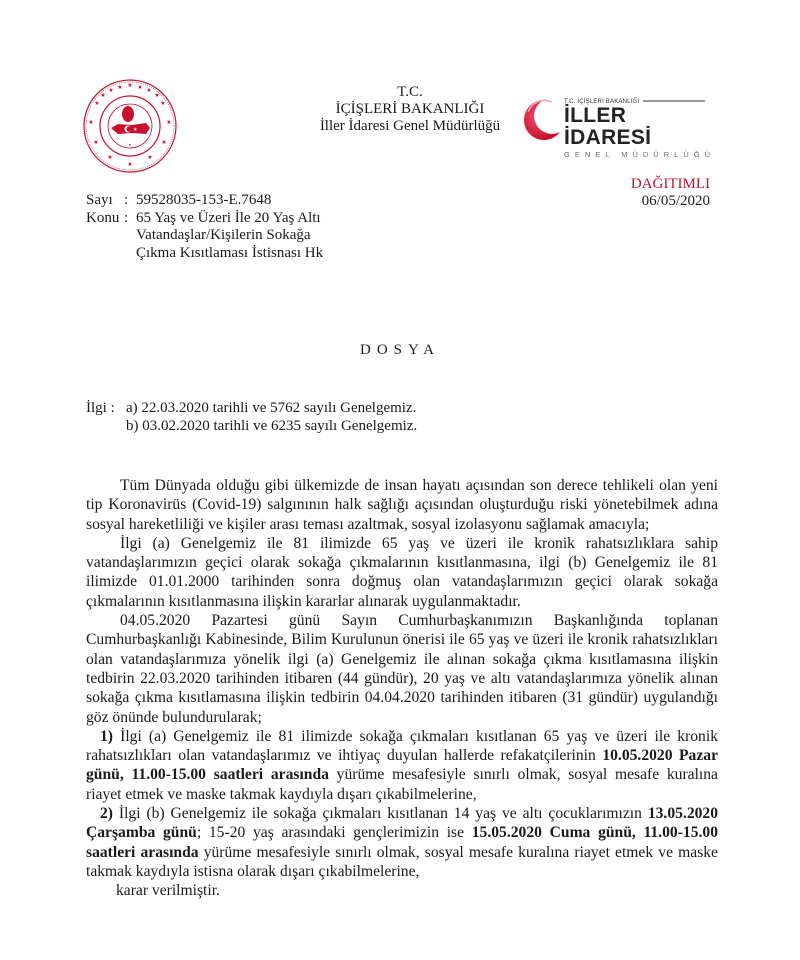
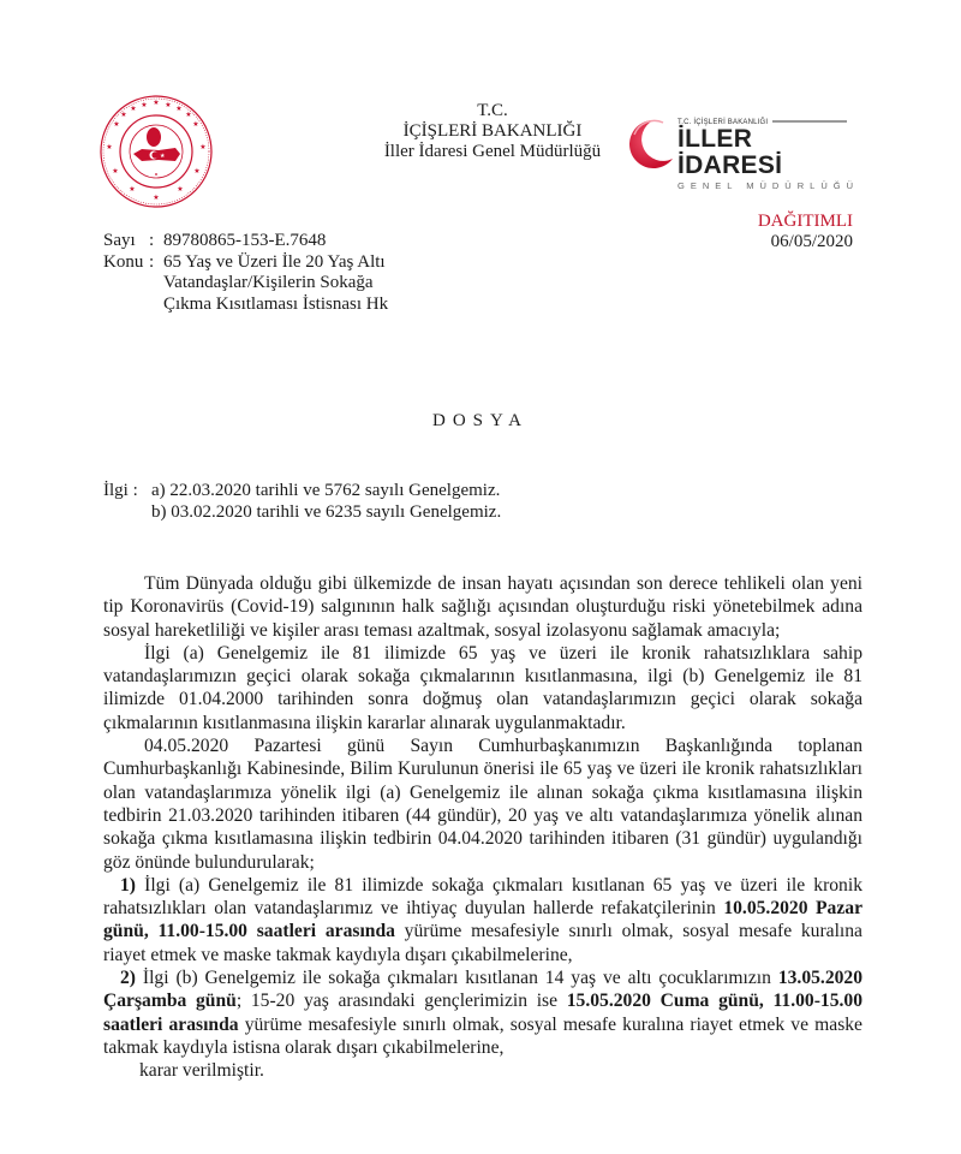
  T.C.
  İÇİŞLERİ BAKANLIĞI
  İller İdaresi Genel Müdürlüğü
  İLLER İDARESİ
  GENEL MÜDÜRLÜĞÜ
  DAĞITIMLI
  06/05/2020
  Sayı
  :
- 59528035-153-E.7648
+ 89780865-153-E.7648
  Konu
  :
  65 Yaş ve Üzeri İle 20 Yaş Altı
  Vatandaşlar/Kişilerin Sokağa
  Çıkma Kısıtlaması İstisnası Hk
  DOSYA
  İlgi :
  a) 22.03.2020 tarihli ve 5762 sayılı Genelgemiz.
  b) 03.02.2020 tarihli ve 6235 sayılı Genelgemiz.
  Tüm Dünyada olduğu gibi ülkemizde de insan hayatı açısından son derece tehlikeli olan yeni tip Koronavirüs (Covid-19) salgınının halk sağlığı açısından oluşturduğu riski yönetebilmek adına sosyal hareketliliği ve kişiler arası teması azaltmak, sosyal izolasyonu sağlamak amacıyla;
- İlgi (a) Genelgemiz ile 81 ilimizde 65 yaş ve üzeri ile kronik rahatsızlıklara sahip vatandaşlarımızın geçici olarak sokağa çıkmalarının kısıtlanmasına, ilgi (b) Genelgemiz ile 81 ilimizde 01.01.2000 tarihinden sonra doğmuş olan vatandaşlarımızın geçici olarak sokağa çıkmalarının kısıtlanmasına ilişkin kararlar alınarak uygulanmaktadır.
+ İlgi (a) Genelgemiz ile 81 ilimizde 65 yaş ve üzeri ile kronik rahatsızlıklara sahip vatandaşlarımızın geçici olarak sokağa çıkmalarının kısıtlanmasına, ilgi (b) Genelgemiz ile 81 ilimizde 01.04.2000 tarihinden sonra doğmuş olan vatandaşlarımızın geçici olarak sokağa çıkmalarının kısıtlanmasına ilişkin kararlar alınarak uygulanmaktadır.
- 04.05.2020 Pazartesi günü Sayın Cumhurbaşkanımızın Başkanlığında toplanan Cumhurbaşkanlığı Kabinesinde, Bilim Kurulunun önerisi ile 65 yaş ve üzeri ile kronik rahatsızlıkları olan vatandaşlarımıza yönelik ilgi (a) Genelgemiz ile alınan sokağa çıkma kısıtlamasına ilişkin tedbirin 22.03.2020 tarihinden itibaren (44 gündür), 20 yaş ve altı vatandaşlarımıza yönelik alınan sokağa çıkma kısıtlamasına ilişkin tedbirin 04.04.2020 tarihinden itibaren (31 gündür) uygulandığı göz önünde bulundurularak;
+ 04.05.2020 Pazartesi günü Sayın Cumhurbaşkanımızın Başkanlığında toplanan Cumhurbaşkanlığı Kabinesinde, Bilim Kurulunun önerisi ile 65 yaş ve üzeri ile kronik rahatsızlıkları olan vatandaşlarımıza yönelik ilgi (a) Genelgemiz ile alınan sokağa çıkma kısıtlamasına ilişkin tedbirin 21.03.2020 tarihinden itibaren (44 gündür), 20 yaş ve altı vatandaşlarımıza yönelik alınan sokağa çıkma kısıtlamasına ilişkin tedbirin 04.04.2020 tarihinden itibaren (31 gündür) uygulandığı göz önünde bulundurularak;
  1) İlgi (a) Genelgemiz ile 81 ilimizde sokağa çıkmaları kısıtlanan 65 yaş ve üzeri ile kronik rahatsızlıkları olan vatandaşlarımız ve ihtiyaç duyulan hallerde refakatçilerinin 10.05.2020 Pazar günü, 11.00-15.00 saatleri arasında yürüme mesafesiyle sınırlı olmak, sosyal mesafe kuralına riayet etmek ve maske takmak kaydıyla dışarı çıkabilmelerine,
  2) İlgi (b) Genelgemiz ile sokağa çıkmaları kısıtlanan 14 yaş ve altı çocuklarımızın 13.05.2020 Çarşamba günü; 15-20 yaş arasındaki gençlerimizin ise 15.05.2020 Cuma günü, 11.00-15.00 saatleri arasında yürüme mesafesiyle sınırlı olmak, sosyal mesafe kuralına riayet etmek ve maske takmak kaydıyla istisna olarak dışarı çıkabilmelerine,
  karar verilmiştir.
